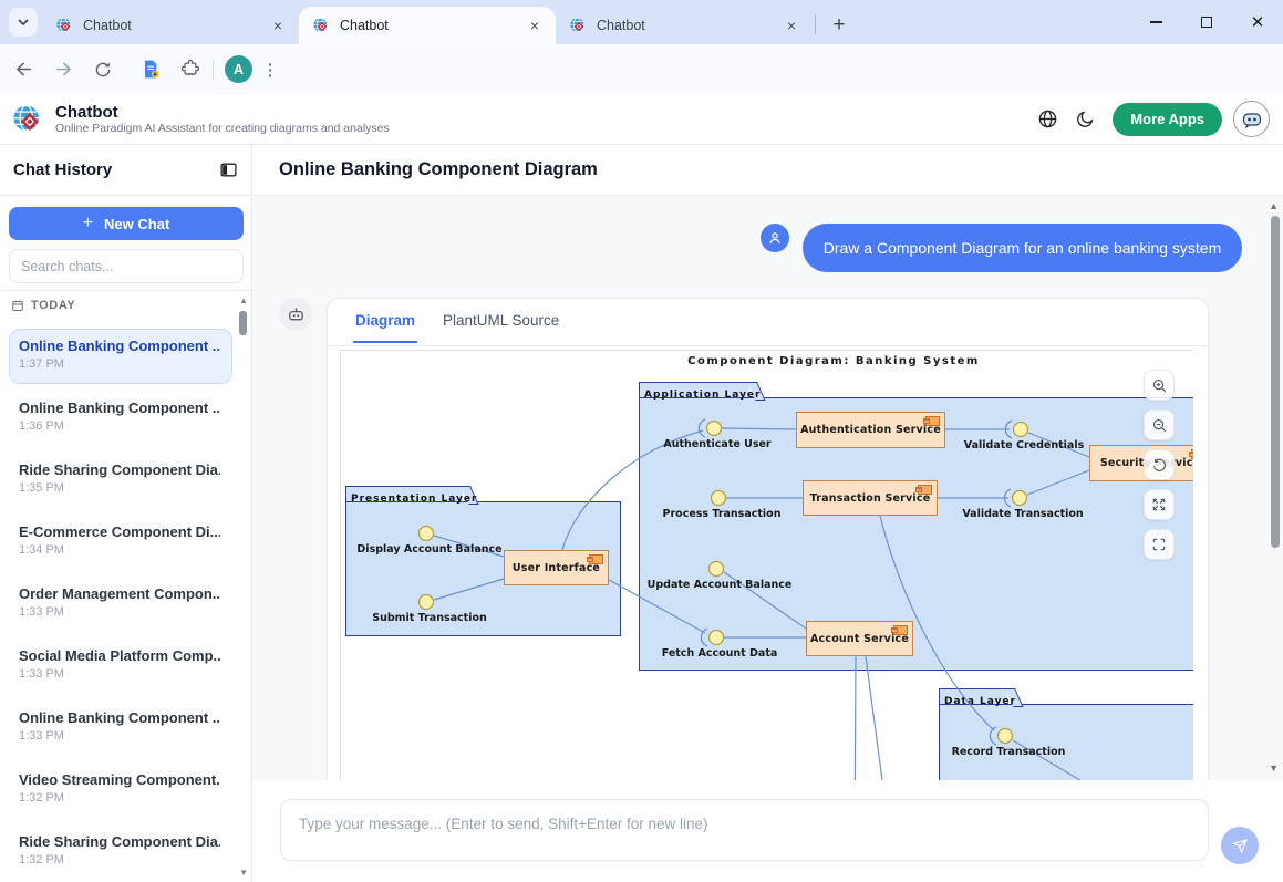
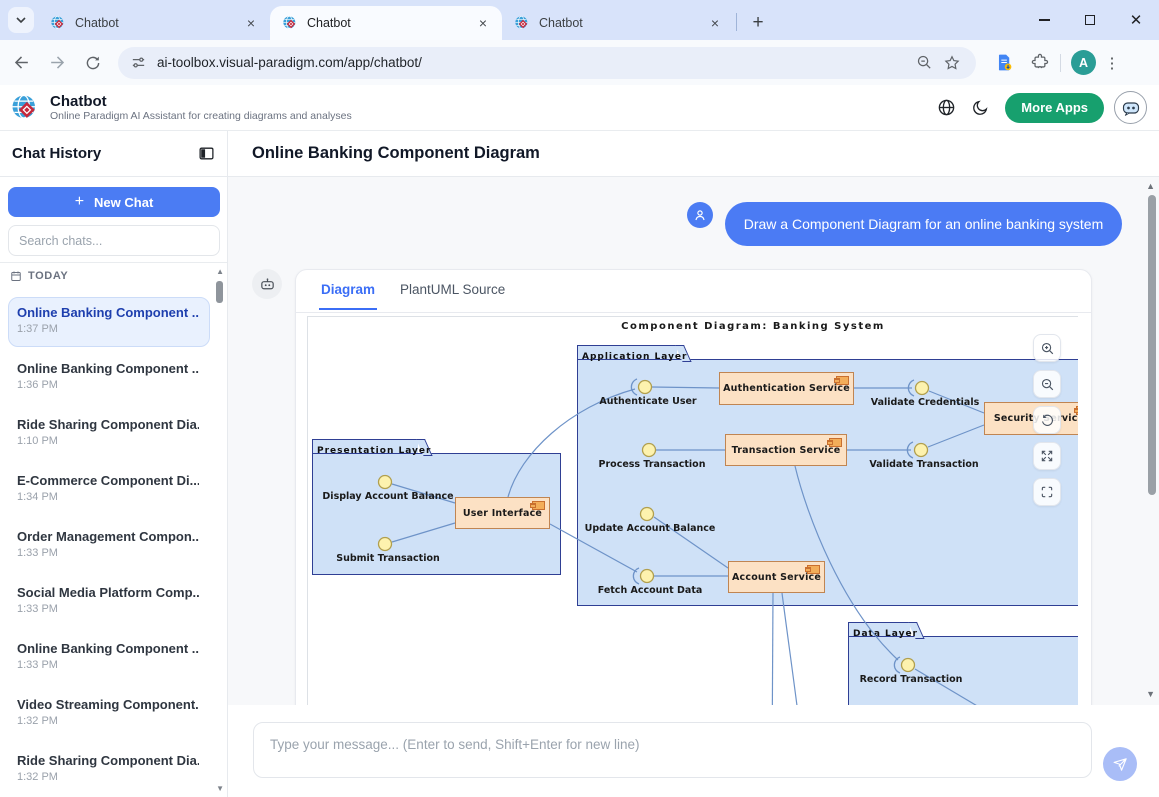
  Chatbot
  ×
  Chatbot
  ×
  Chatbot
  ×
  +
  ✕
+ ai-toolbox.visual-paradigm.com/app/chatbot/
  A
  ⋮
  Chatbot
  Online Paradigm AI Assistant for creating diagrams and analyses
  More Apps
  Chat History
  +
  New Chat
  Search chats...
  TODAY
  Online Banking Component ..
  1:37 PM
  Online Banking Component ..
  1:36 PM
  Ride Sharing Component Dia.
- 1:35 PM
+ 1:10 PM
  E-Commerce Component Di...
  1:34 PM
  Order Management Compon..
  1:33 PM
  Social Media Platform Comp..
  1:33 PM
  Online Banking Component ..
  1:33 PM
  Video Streaming Component.
  1:32 PM
  Ride Sharing Component Dia.
  1:32 PM
  ▲
  ▼
  Online Banking Component Diagram
  Draw a Component Diagram for an online banking system
  Diagram
  PlantUML Source
  Component Diagram: Banking System
  Application Layer
  Presentation Layer
  Data Layer
  Authentication Service
  Transaction Service
  User Interface
  Account Service
  Security Servic
  Authenticate User
  Validate Credentials
  Process Transaction
  Validate Transaction
  Display Account Balance
  Submit Transaction
  Update Account Balance
  Fetch Account Data
  Record Transaction
  ▲
  ▼
  Type your message... (Enter to send, Shift+Enter for new line)
